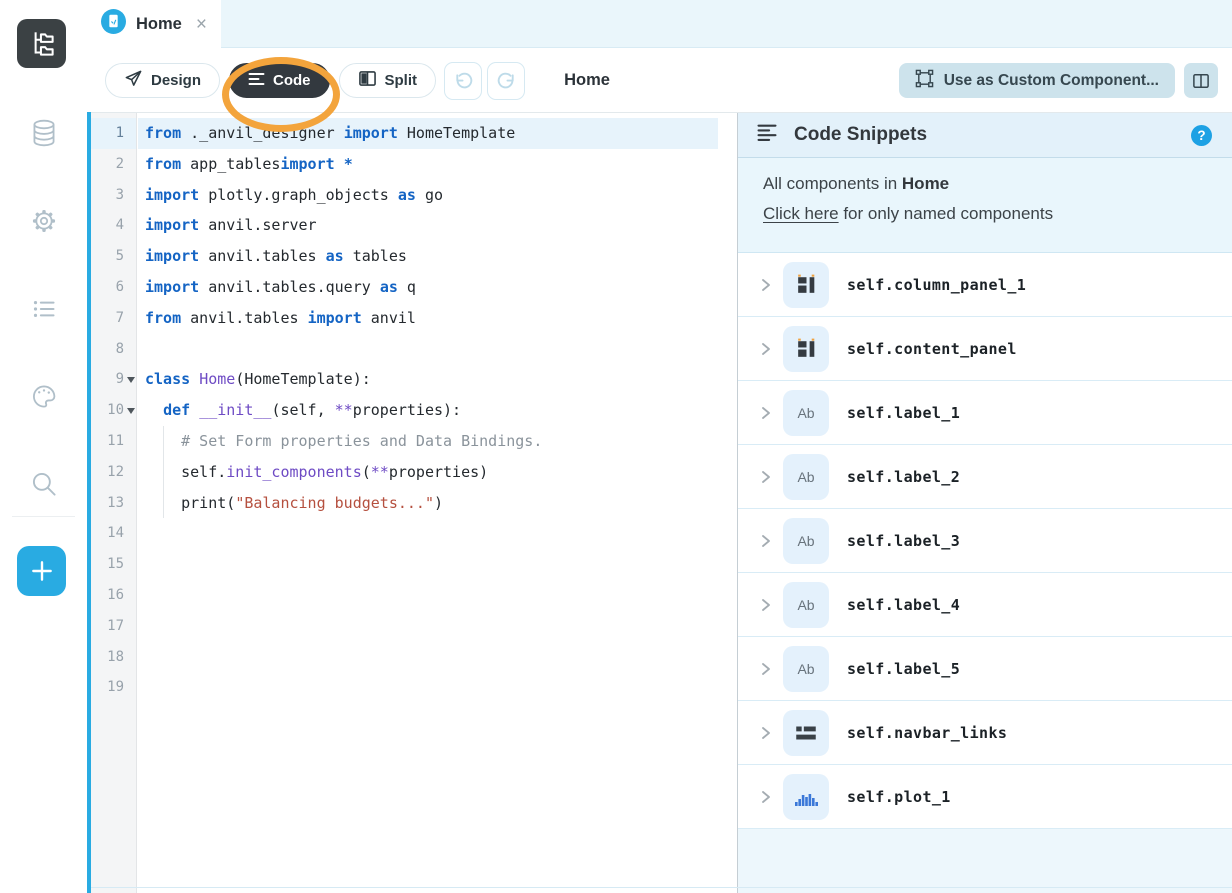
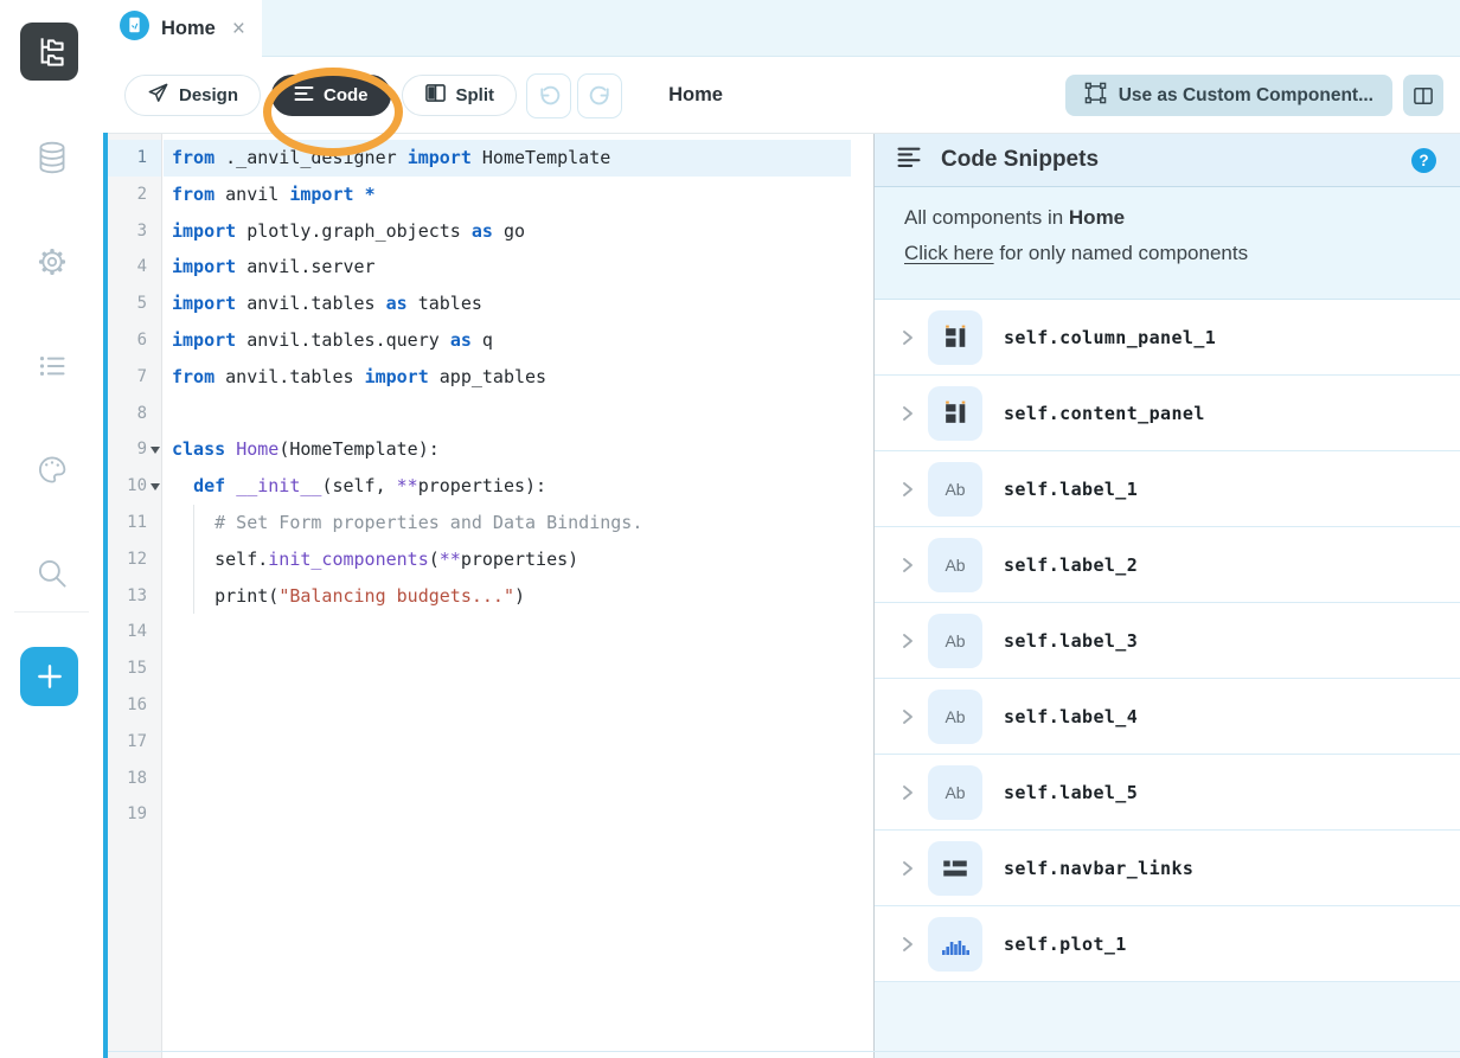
  Home
  ×
  Design
  Code
  Split
  Home
  Use as Custom Component...
  1
  2
  3
  4
  5
  6
  7
  8
  9
  10
  11
  12
  13
  14
  15
  16
  17
  18
  19
  from ._anvil_designer import HomeTemplate
- from app_tablesimport *
+ from anvil import *
  import plotly.graph_objects as go
  import anvil.server
  import anvil.tables as tables
  import anvil.tables.query as q
- from anvil.tables import anvil
+ from anvil.tables import app_tables
  class Home(HomeTemplate):
  def __init__(self, **properties):
  # Set Form properties and Data Bindings.
  self.init_components(**properties)
  print("Balancing budgets...")
  Code Snippets
  ?
  All components in Home
  Click here for only named components
  self.column_panel_1
  self.content_panel
  Ab
  self.label_1
  Ab
  self.label_2
  Ab
  self.label_3
  Ab
  self.label_4
  Ab
  self.label_5
  self.navbar_links
  self.plot_1
